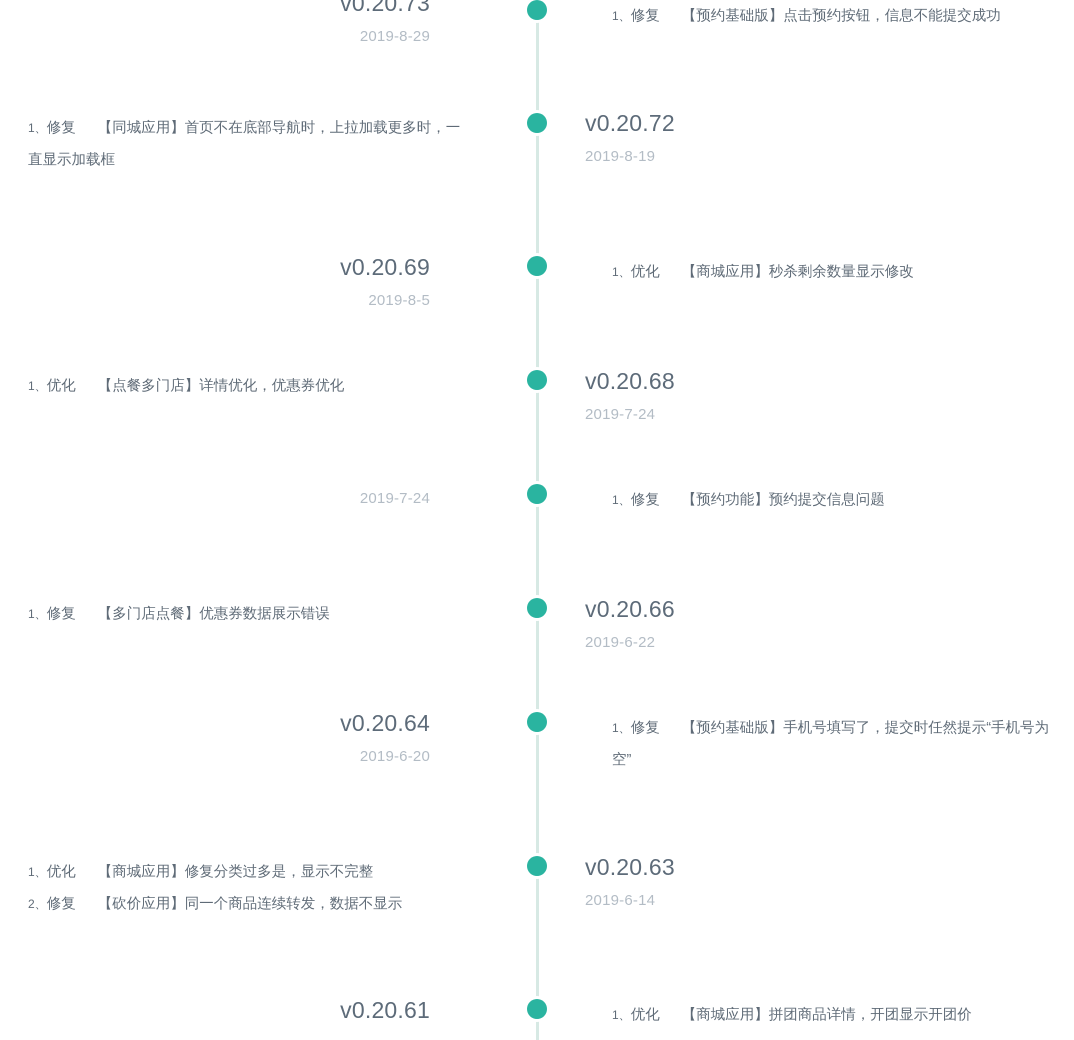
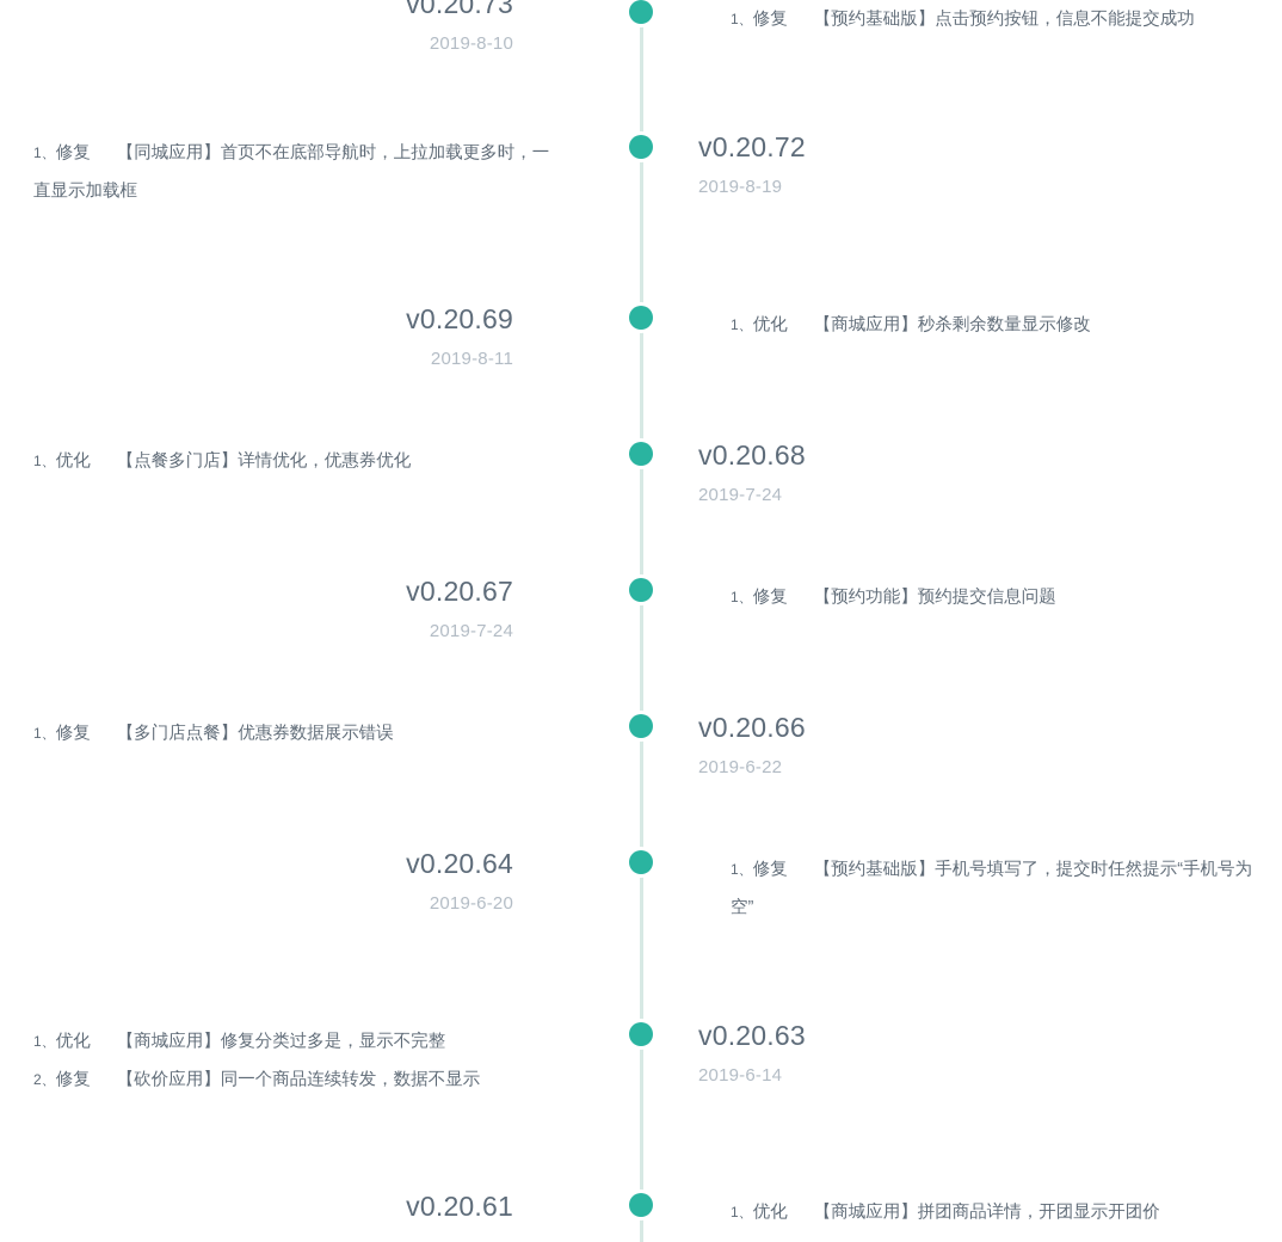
  v0.20.73
- 2019-8-29
+ 2019-8-10
  1、修复 【预约基础版】点击预约按钮，信息不能提交成功
  v0.20.72
  2019-8-19
  1、修复 【同城应用】首页不在底部导航时，上拉加载更多时，一直显示加载框
  v0.20.69
- 2019-8-5
+ 2019-8-11
  1、优化 【商城应用】秒杀剩余数量显示修改
  v0.20.68
  2019-7-24
  1、优化 【点餐多门店】详情优化，优惠券优化
+ v0.20.67
  2019-7-24
  1、修复 【预约功能】预约提交信息问题
  v0.20.66
  2019-6-22
  1、修复 【多门店点餐】优惠券数据展示错误
  v0.20.64
  2019-6-20
  1、修复 【预约基础版】手机号填写了，提交时任然提示“手机号为空”
  v0.20.63
  2019-6-14
  1、优化 【商城应用】修复分类过多是，显示不完整
  2、修复 【砍价应用】同一个商品连续转发，数据不显示
  v0.20.61
  1、优化 【商城应用】拼团商品详情，开团显示开团价
